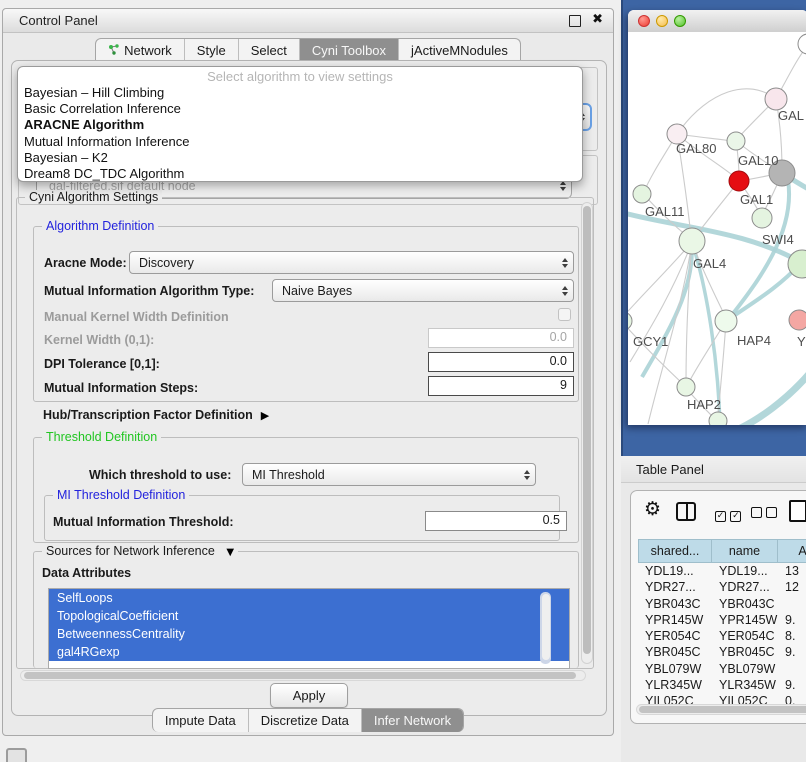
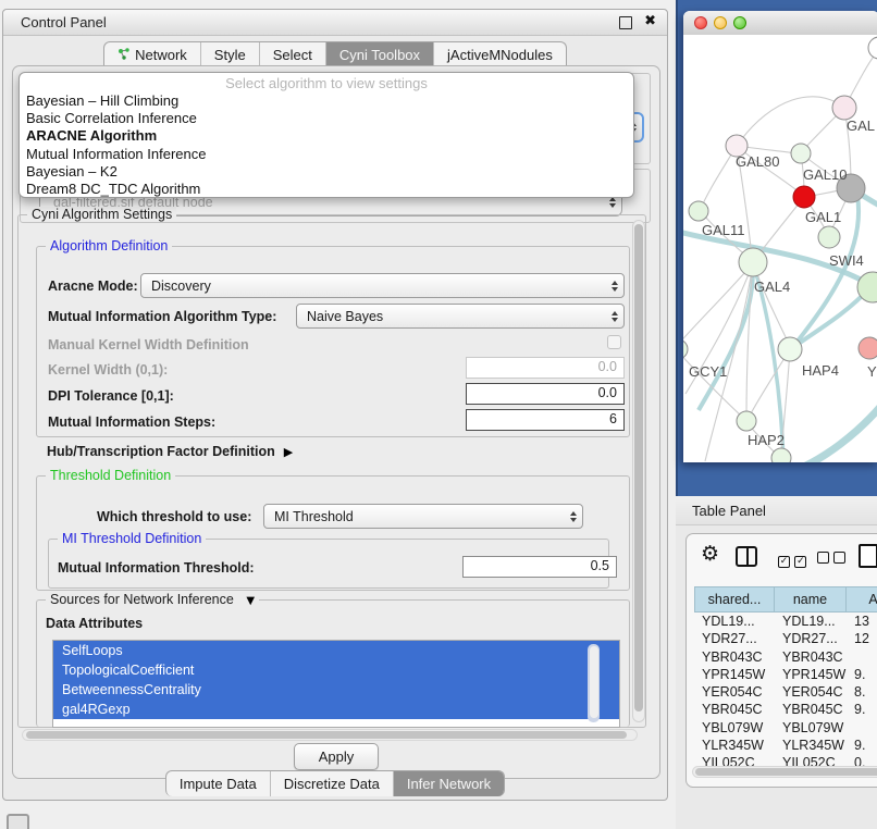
  Control Panel
  ✖
  Network
  Style
  Select
  Cyni Toolbox
  jActiveMNodules
  gal-filtered.sif default node
  Select algorithm to view settings
  Bayesian – Hill Climbing
  Basic Correlation Inference
  ARACNE Algorithm
  Mutual Information Inference
  Bayesian – K2
  Dream8 DC_TDC Algorithm
  Cyni Algorithm Settings
  Algorithm Definition
  Aracne Mode:
  Discovery
  Mutual Information Algorithm Type:
  Naive Bayes
  Manual Kernel Width Definition
  Kernel Width (0,1):
  0.0
  DPI Tolerance [0,1]:
  0.0
  Mutual Information Steps:
- 9
+ 6
  Hub/Transcription Factor Definition ▶
  Threshold Definition
  Which threshold to use:
  MI Threshold
  MI Threshold Definition
  Mutual Information Threshold:
  0.5
  Sources for Network Inference ▼
  Data Attributes
  SelfLoops
  TopologicalCoefficient
  BetweennessCentrality
  gal4RGexp
  Apply
  Impute Data
  Discretize Data
  Infer Network
  GAL
  GAL80
  GAL10
  GAL1
  GAL11
  SWI4
  GAL4
  GCY1
  HAP4
  Y
  HAP2
  Table Panel
  ⚙
  ✓ ✓
  shared...
  name
  A
  YDL19...
  YDL19...
  13
  YDR27...
  YDR27...
  12
  YBR043C
  YBR043C
  YPR145W
  YPR145W
  9.
  YER054C
  YER054C
  8.
  YBR045C
  YBR045C
  9.
  YBL079W
  YBL079W
  YLR345W
  YLR345W
  9.
  YIL052C
  YIL052C
  0.
